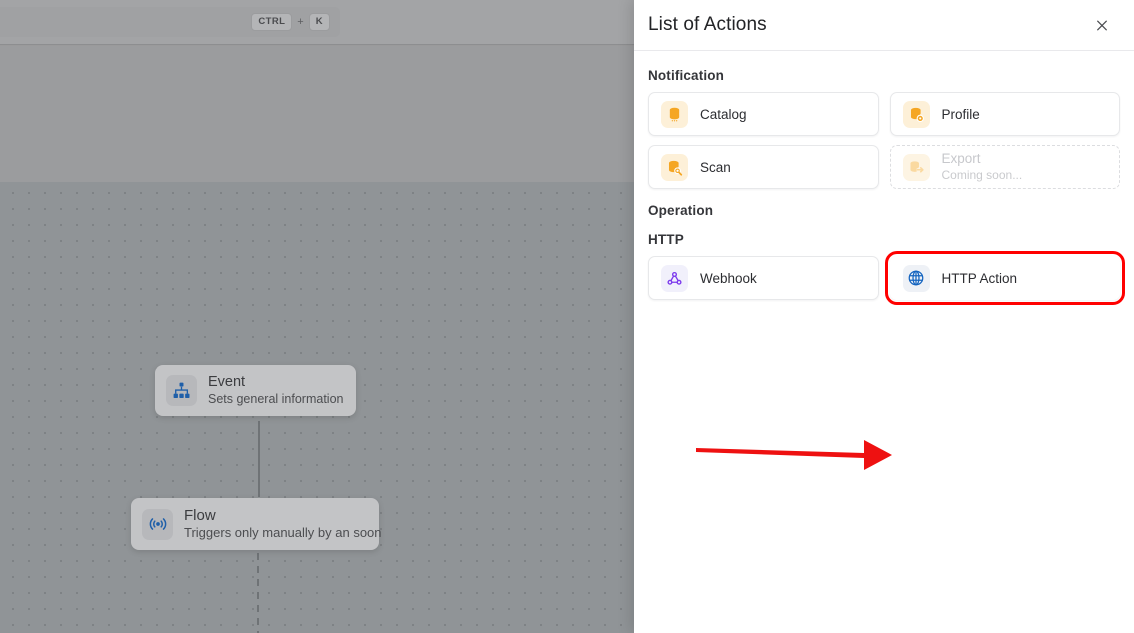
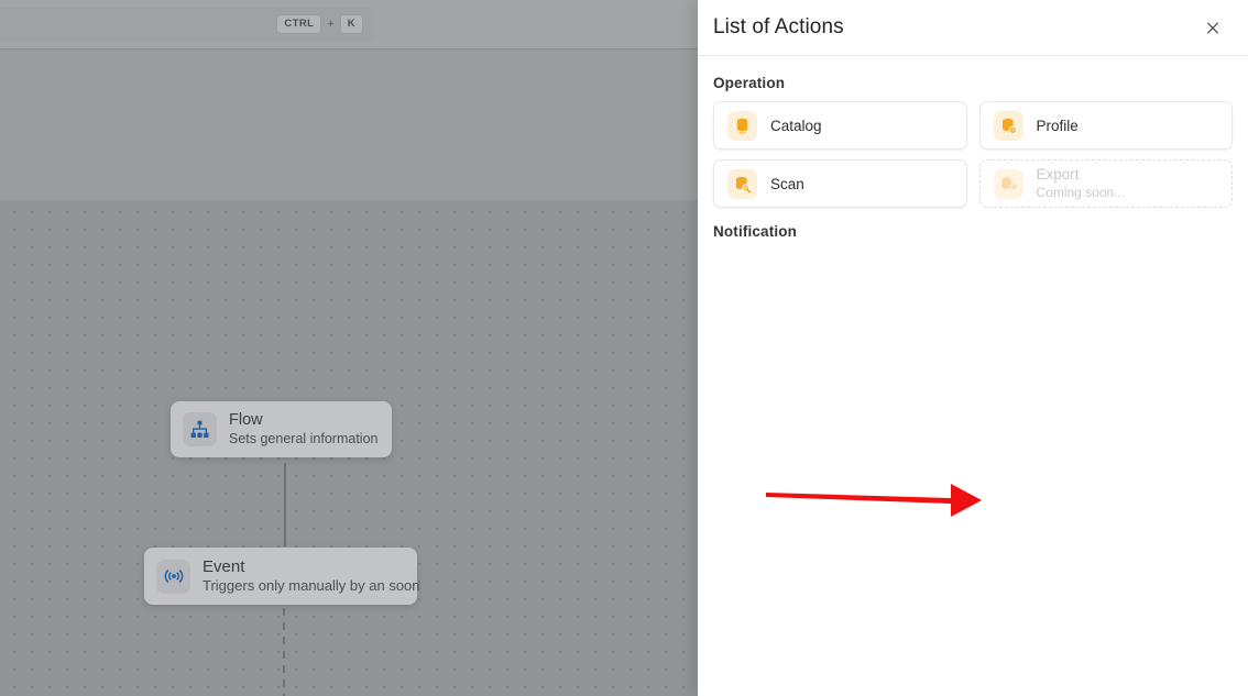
- Event
+ Flow
  Sets general information
- Flow
+ Event
  Triggers only manually by an soon
  CTRL
  +
  K
  List of Actions
- Notification
+ Operation
  Catalog
  Profile
  Scan
  Export
  Coming soon...
- Operation
+ Notification
- HTTP
- Webhook
- HTTP Action
